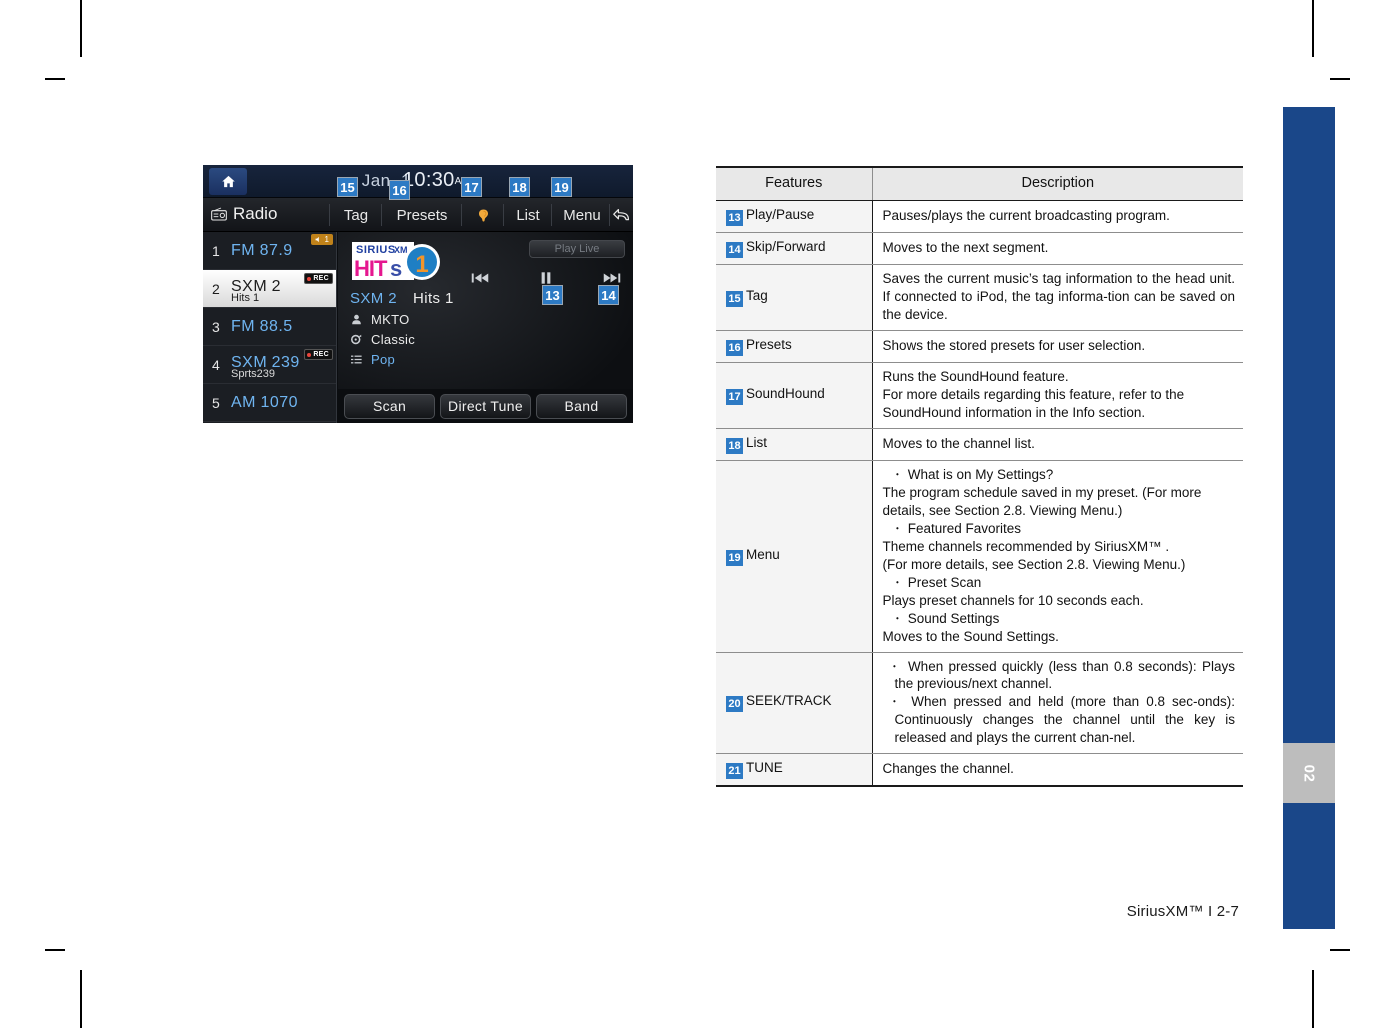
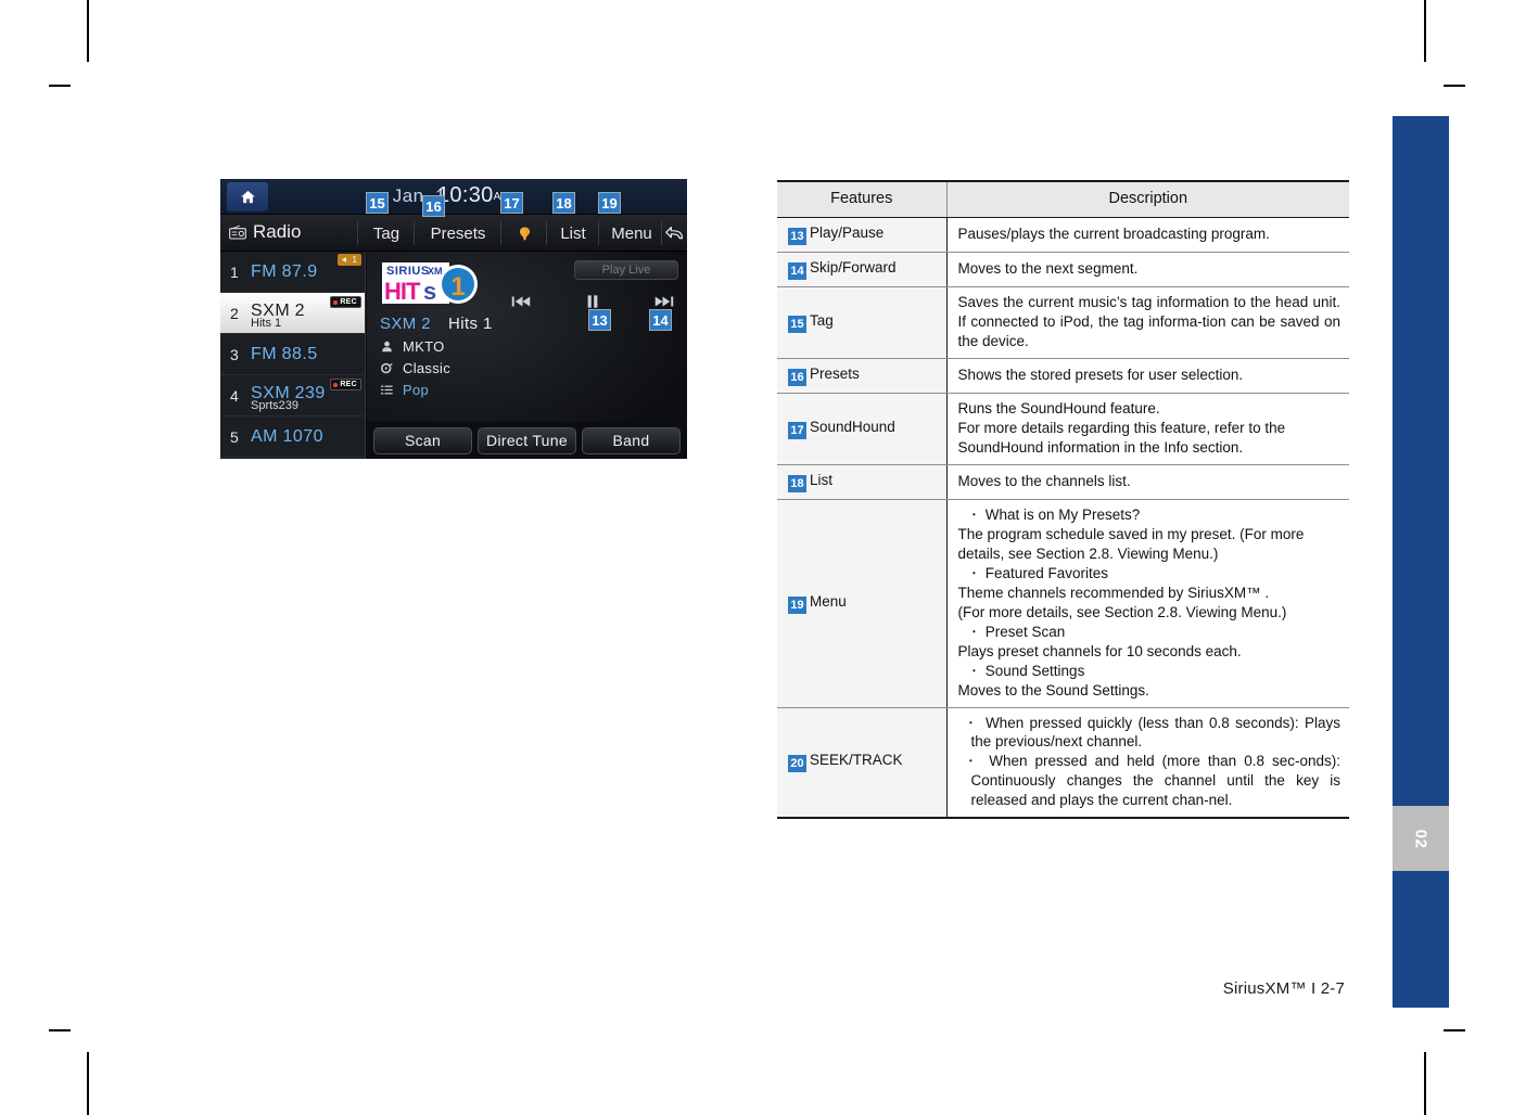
  SiriusXM™ I 2-7
  0:30A
  Radio
  Tag
  Presets
  List
  Menu
  1
  FM 87.9
  1
  2
  SXM 2
  Hits 1
  3
  FM 88.5
  4
  SXM 239
  Sprts239
  5
  AM 1070
  SIRIUS
  XM
  HIT
  s
  1
  SXM 2
  Hits 1
  MKTO
  Classic
  Pop
  Play Live
  Scan
  Direct Tune
  Band
  15
  16
  17
  18
  19
  13
  14
  Features	Description
  13 Play/Pause	Pauses/plays the current broadcasting program.
  14 Skip/Forward	Moves to the next segment.
  15 Tag	Saves the current music’s tag information to the head unit. If connected to iPod, the tag informa-tion can be saved on the device.
  16 Presets	Shows the stored presets for user selection.
  17 SoundHound	Runs the SoundHound feature. For more details regarding this feature, refer to the SoundHound information in the Info section.
- 18 List	Moves to the channel list.
+ 18 List	Moves to the channels list.
- 19 Menu	・ What is on My Settings? The program schedule saved in my preset. (For more details, see Section 2.8. Viewing Menu.) ・ Featured Favorites Theme channels recommended by SiriusXM™ . (For more details, see Section 2.8. Viewing Menu.) ・ Preset Scan Plays preset channels for 10 seconds each. ・ Sound Settings Moves to the Sound Settings.
+ 19 Menu	・ What is on My Presets? The program schedule saved in my preset. (For more details, see Section 2.8. Viewing Menu.) ・ Featured Favorites Theme channels recommended by SiriusXM™ . (For more details, see Section 2.8. Viewing Menu.) ・ Preset Scan Plays preset channels for 10 seconds each. ・ Sound Settings Moves to the Sound Settings.
  20 SEEK/TRACK	・ When pressed quickly (less than 0.8 seconds): Plays the previous/next channel. ・ When pressed and held (more than 0.8 sec-onds): Continuously changes the channel until the key is released and plays the current chan-nel.
- 21 TUNE	Changes the channel.
